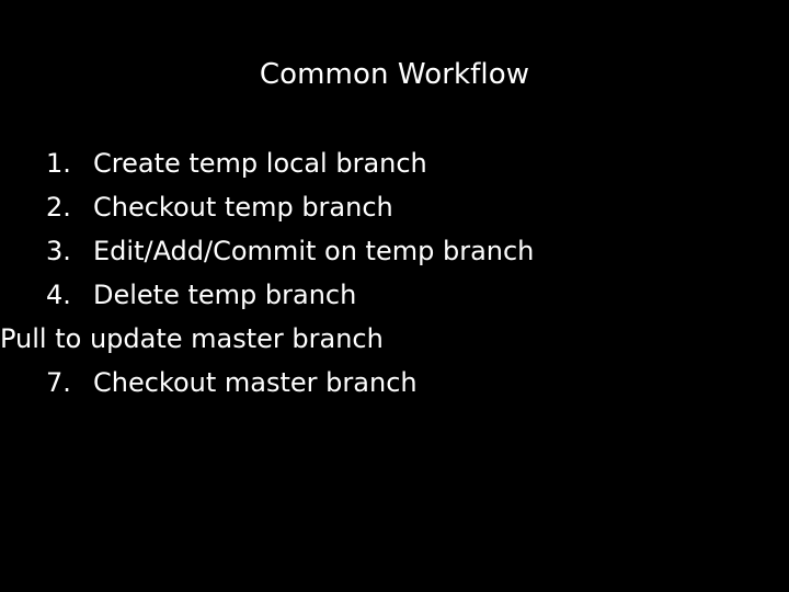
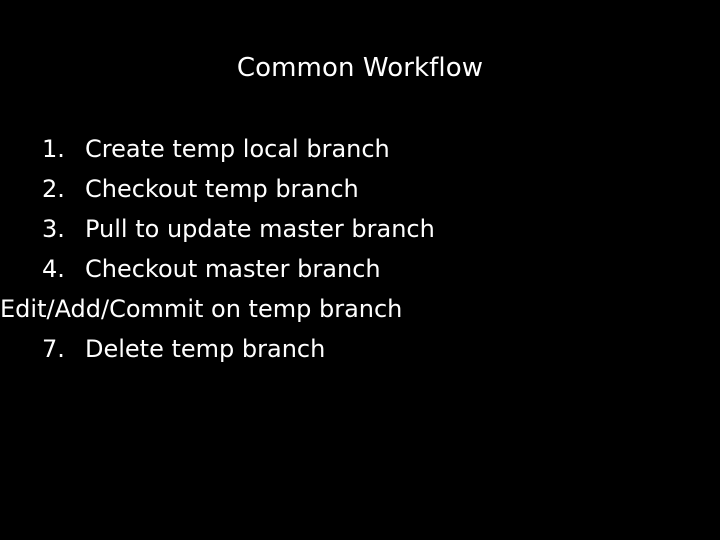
  Common Workflow
  1.
  Create temp local branch
  2.
  Checkout temp branch
  3.
- Edit/Add/Commit on temp branch
+ Pull to update master branch
  4.
- Delete temp branch
+ Checkout master branch
- Pull to update master branch
+ Edit/Add/Commit on temp branch
  7.
- Checkout master branch
+ Delete temp branch
